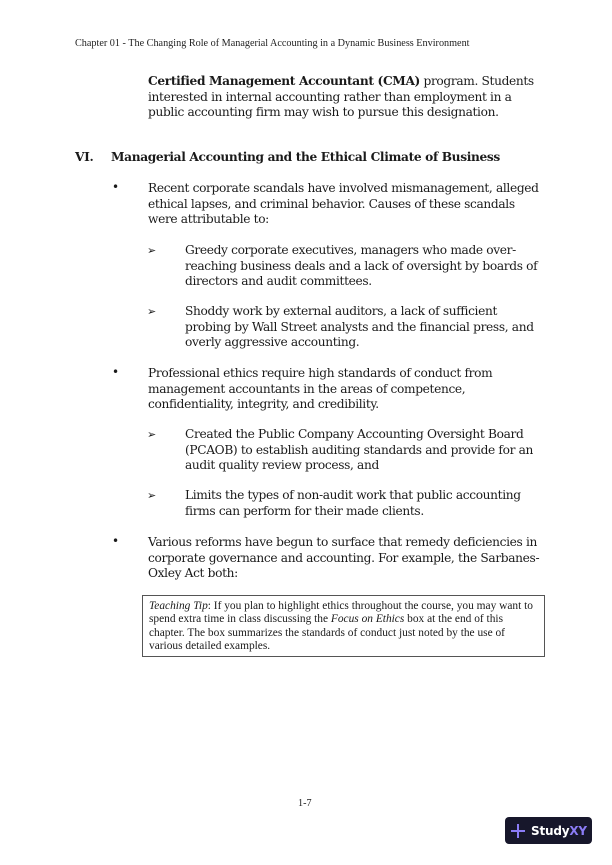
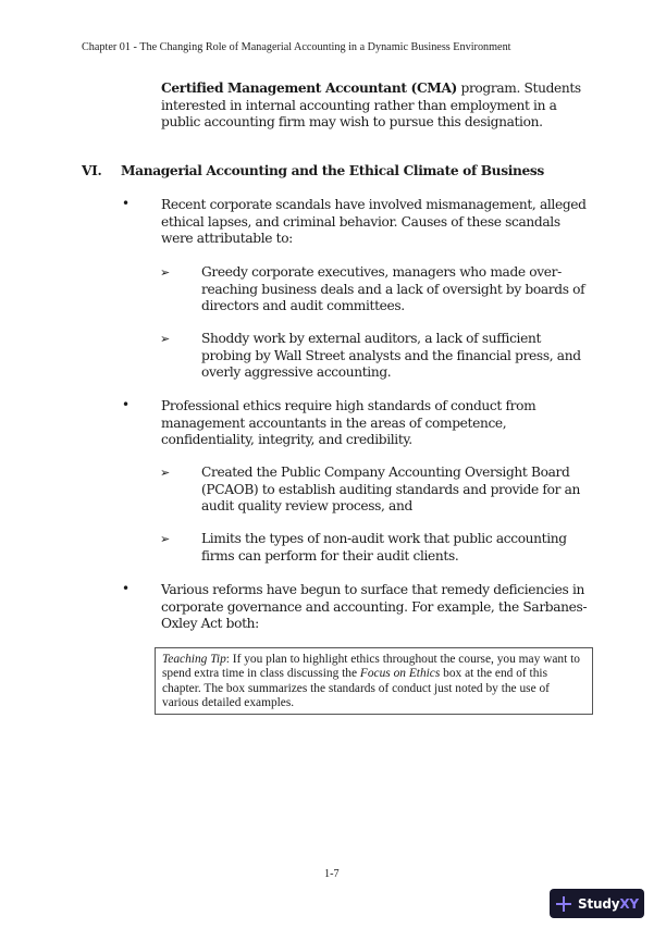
  Chapter 01 - The Changing Role of Managerial Accounting in a Dynamic Business Environment
  Certified Management Accountant (CMA) program. Students interested in internal accounting rather than employment in a public accounting firm may wish to pursue this designation.
  VI.
  Managerial Accounting and the Ethical Climate of Business
  •
  Recent corporate scandals have involved mismanagement, alleged ethical lapses, and criminal behavior. Causes of these scandals were attributable to:
  ➢
  Greedy corporate executives, managers who made over-reaching business deals and a lack of oversight by boards of directors and audit committees.
  ➢
  Shoddy work by external auditors, a lack of sufficient probing by Wall Street analysts and the financial press, and overly aggressive accounting.
  •
  Professional ethics require high standards of conduct from management accountants in the areas of competence, confidentiality, integrity, and credibility.
  ➢
  Created the Public Company Accounting Oversight Board (PCAOB) to establish auditing standards and provide for an audit quality review process, and
  ➢
- Limits the types of non-audit work that public accounting firms can perform for their made clients.
+ Limits the types of non-audit work that public accounting firms can perform for their audit clients.
  •
  Various reforms have begun to surface that remedy deficiencies in corporate governance and accounting. For example, the Sarbanes-Oxley Act both:
  Teaching Tip: If you plan to highlight ethics throughout the course, you may want to spend extra time in class discussing the Focus on Ethics box at the end of this chapter. The box summarizes the standards of conduct just noted by the use of various detailed examples.
  1-7
  StudyXY
